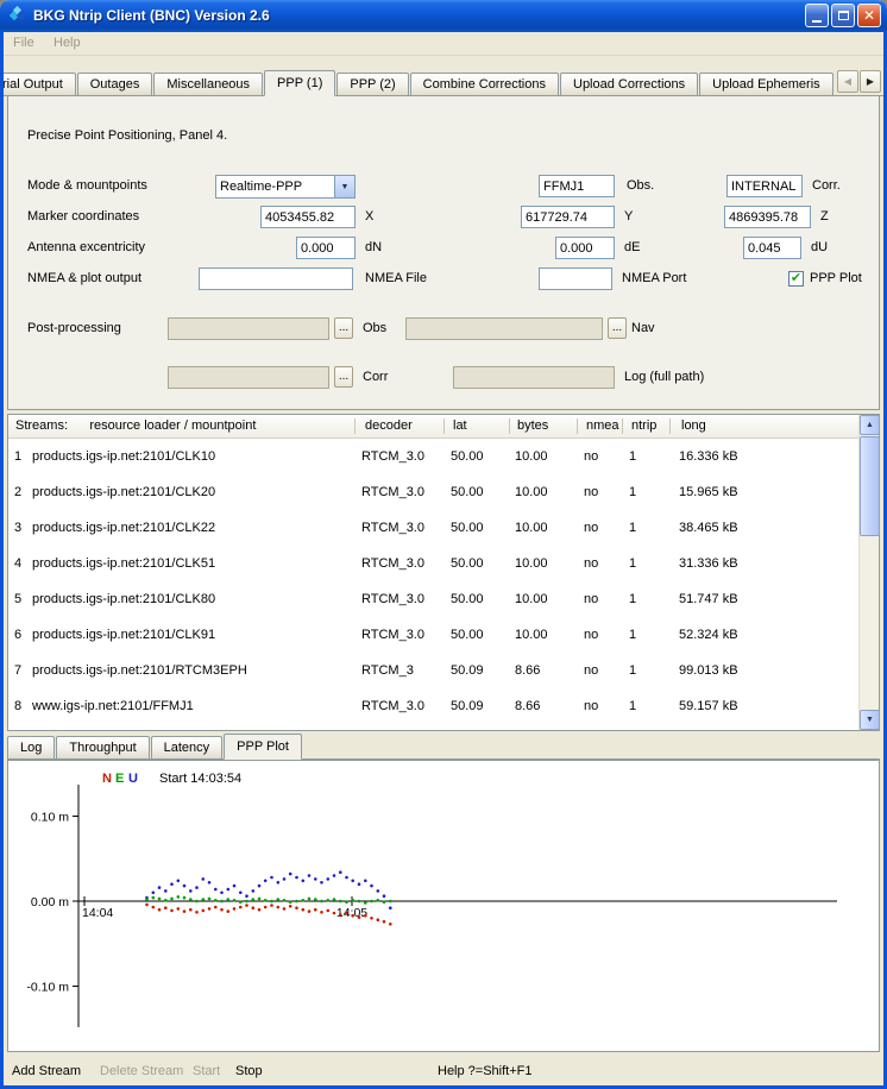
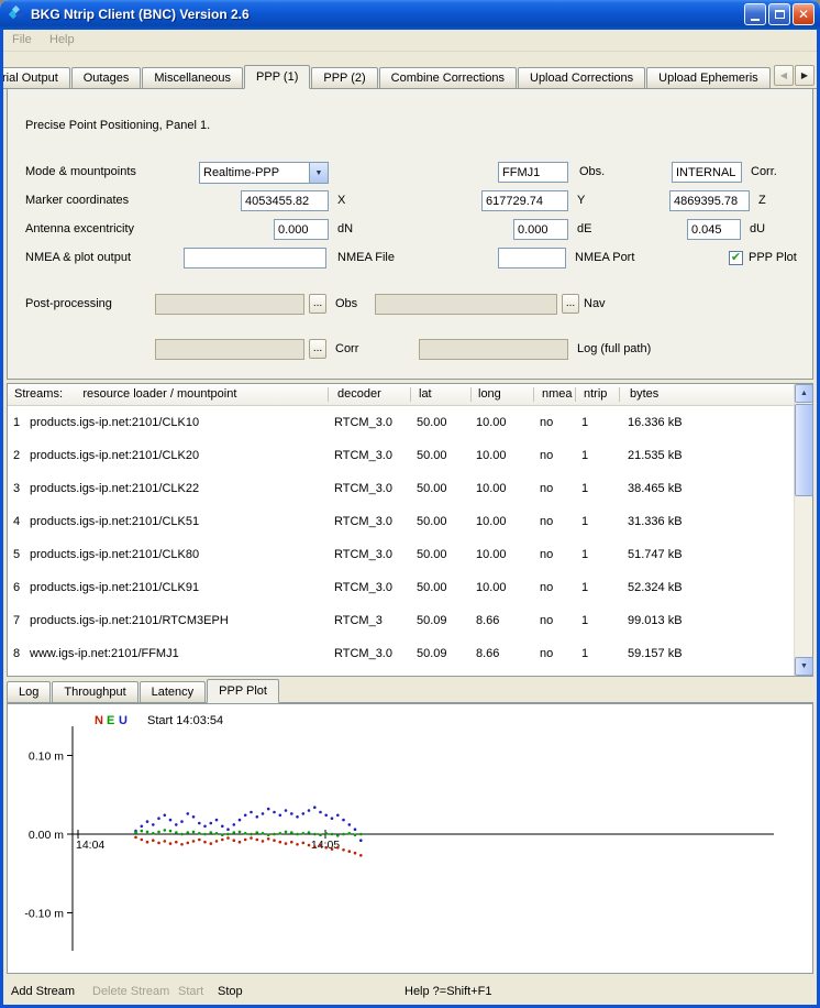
  BKG Ntrip Client (BNC) Version 2.6
  ✕
  File
  Help
  rial Output
  Outages
  Miscellaneous
  PPP (1)
  PPP (2)
  Combine Corrections
  Upload Corrections
  Upload Ephemeris
  ◀
  ▶
- Precise Point Positioning, Panel 4.
+ Precise Point Positioning, Panel 1.
  Mode & mountpoints
  Realtime-PPP
  FFMJ1
  Obs.
  INTERNAL
  Corr.
  Marker coordinates
  4053455.82
  X
  617729.74
  Y
  4869395.78
  Z
  Antenna excentricity
  0.000
  dN
  0.000
  dE
  0.045
  dU
  NMEA & plot output
  NMEA File
  NMEA Port
  ✔
  PPP Plot
  Post-processing
  ...
  Obs
  ...
  Nav
  ...
  Corr
  Log (full path)
  Streams: resource loader / mountpoint
  decoder
  lat
- bytes
+ long
  nmea
  ntrip
- long
+ bytes
  1
  products.igs-ip.net:2101/CLK10
  RTCM_3.0
  50.00
  10.00
  no
  1
  16.336 kB
  2
  products.igs-ip.net:2101/CLK20
  RTCM_3.0
  50.00
  10.00
  no
  1
- 15.965 kB
+ 21.535 kB
  3
  products.igs-ip.net:2101/CLK22
  RTCM_3.0
  50.00
  10.00
  no
  1
  38.465 kB
  4
  products.igs-ip.net:2101/CLK51
  RTCM_3.0
  50.00
  10.00
  no
  1
  31.336 kB
  5
  products.igs-ip.net:2101/CLK80
  RTCM_3.0
  50.00
  10.00
  no
  1
  51.747 kB
  6
  products.igs-ip.net:2101/CLK91
  RTCM_3.0
  50.00
  10.00
  no
  1
  52.324 kB
  7
  products.igs-ip.net:2101/RTCM3EPH
  RTCM_3
  50.09
  8.66
  no
  1
  99.013 kB
  8
  www.igs-ip.net:2101/FFMJ1
  RTCM_3.0
  50.09
  8.66
  no
  1
  59.157 kB
  Log
  Throughput
  Latency
  PPP Plot
  0.10 m
  0.00 m
  -0.10 m
  14:04
  1:05
  N
  E
  U
  Start 14:03:54
  Add Stream
  Delete Stream
  Start
  Stop
  Help ?=Shift+F1
